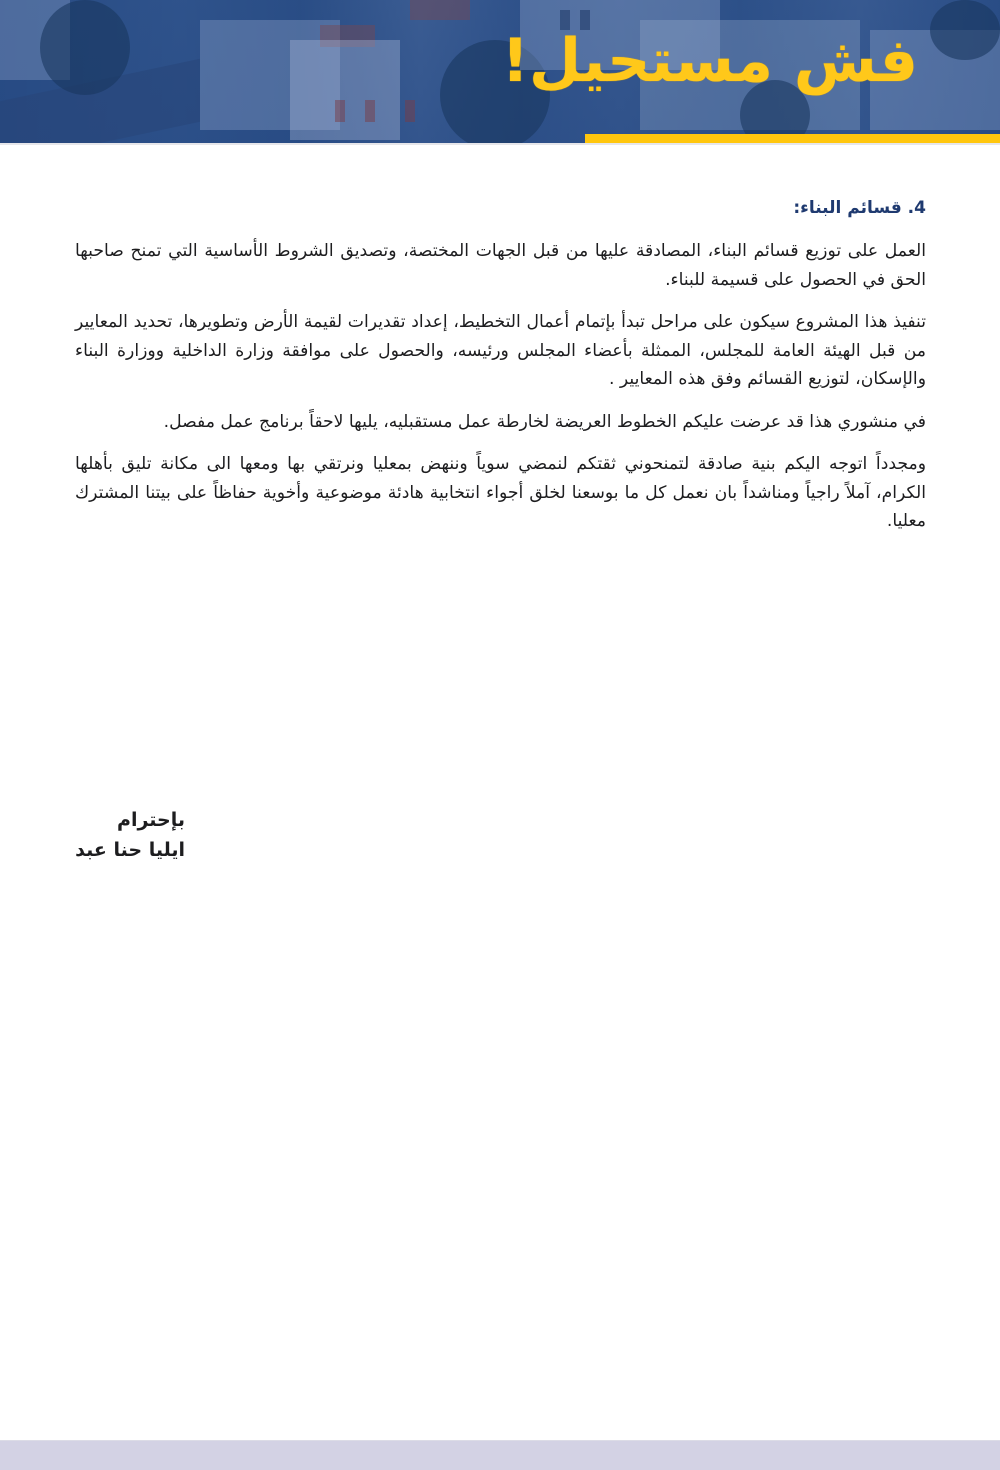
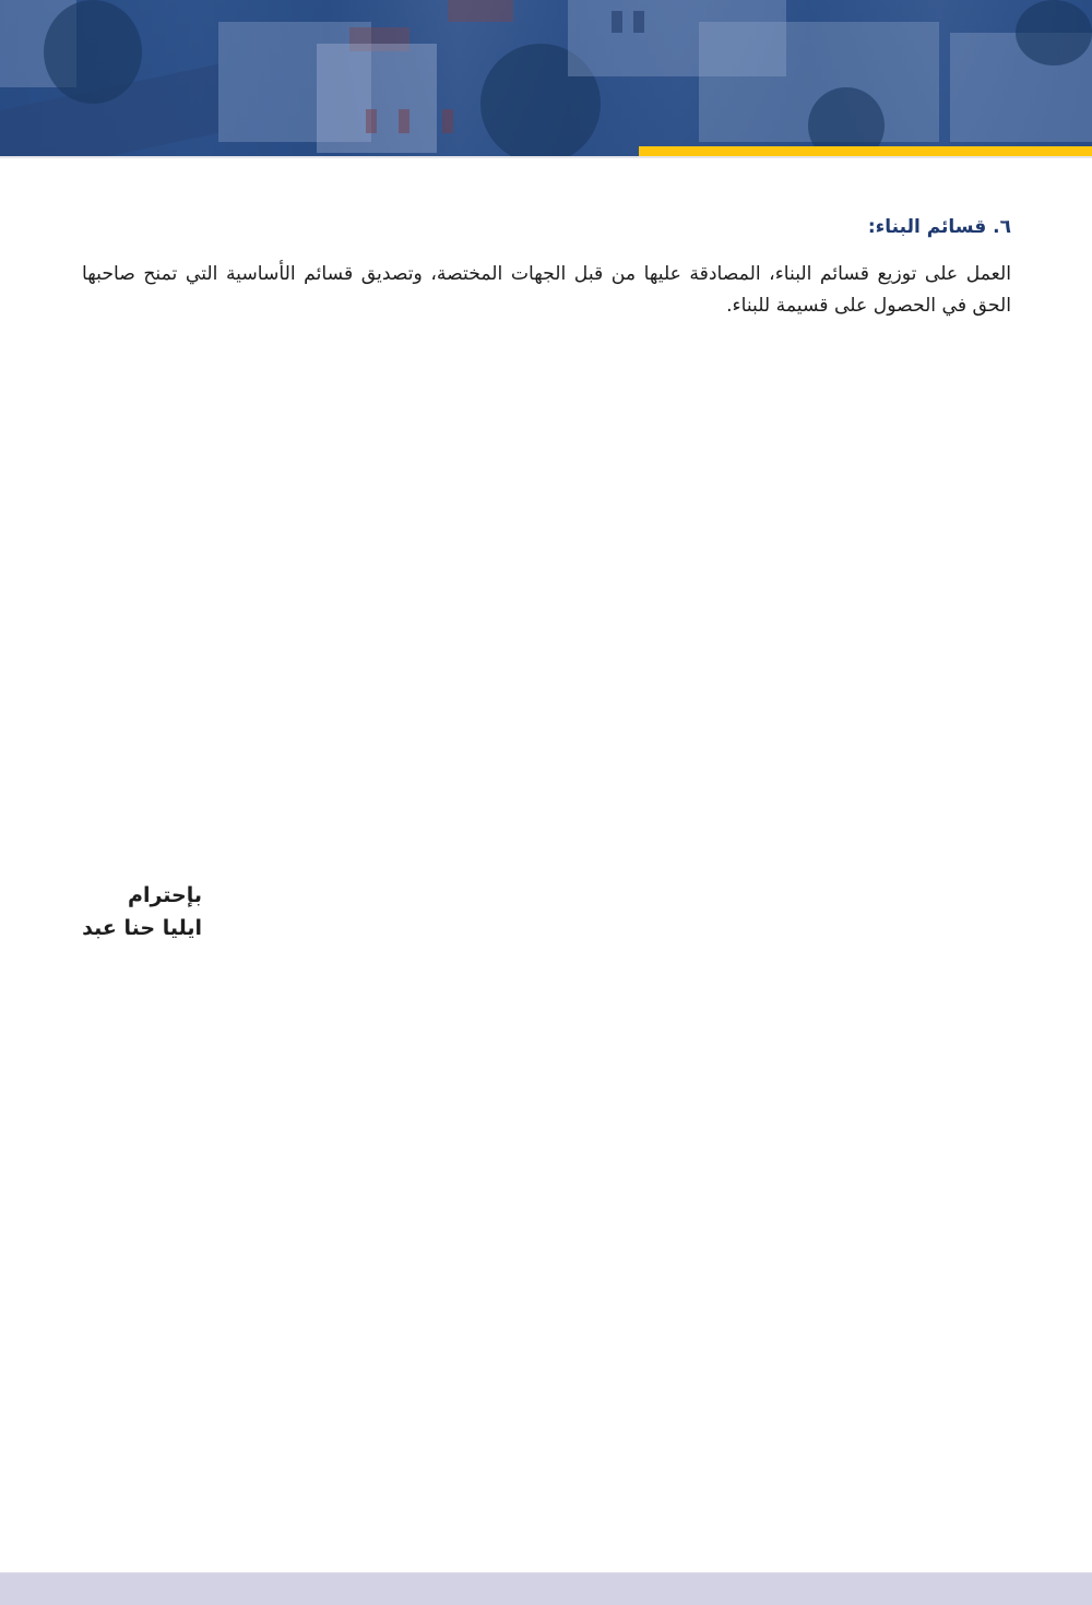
- فش مستحيل!
- 4. قسائم البناء:
+ ٦. قسائم البناء:
- العمل على توزيع قسائم البناء، المصادقة عليها من قبل الجهات المختصة، وتصديق الشروط الأساسية التي تمنح صاحبها الحق في الحصول على قسيمة للبناء.
+ العمل على توزيع قسائم البناء، المصادقة عليها من قبل الجهات المختصة، وتصديق قسائم الأساسية التي تمنح صاحبها الحق في الحصول على قسيمة للبناء.
- تنفيذ هذا المشروع سيكون على مراحل تبدأ بإتمام أعمال التخطيط، إعداد تقديرات لقيمة الأرض وتطويرها، تحديد المعايير من قبل الهيئة العامة للمجلس، الممثلة بأعضاء المجلس ورئيسه، والحصول على موافقة وزارة الداخلية ووزارة البناء والإسكان، لتوزيع القسائم وفق هذه المعايير .
- في منشوري هذا قد عرضت عليكم الخطوط العريضة لخارطة عمل مستقبليه، يليها لاحقاً برنامج عمل مفصل.
- ومجدداً اتوجه اليكم بنية صادقة لتمنحوني ثقتكم لنمضي سوياً وننهض بمعليا ونرتقي بها ومعها الى مكانة تليق بأهلها الكرام، آملاً راجياً ومناشداً بان نعمل كل ما بوسعنا لخلق أجواء انتخابية هادئة موضوعية وأخوية حفاظاً على بيتنا المشترك معليا.
  بإحترام
  ايليا حنا عبد
